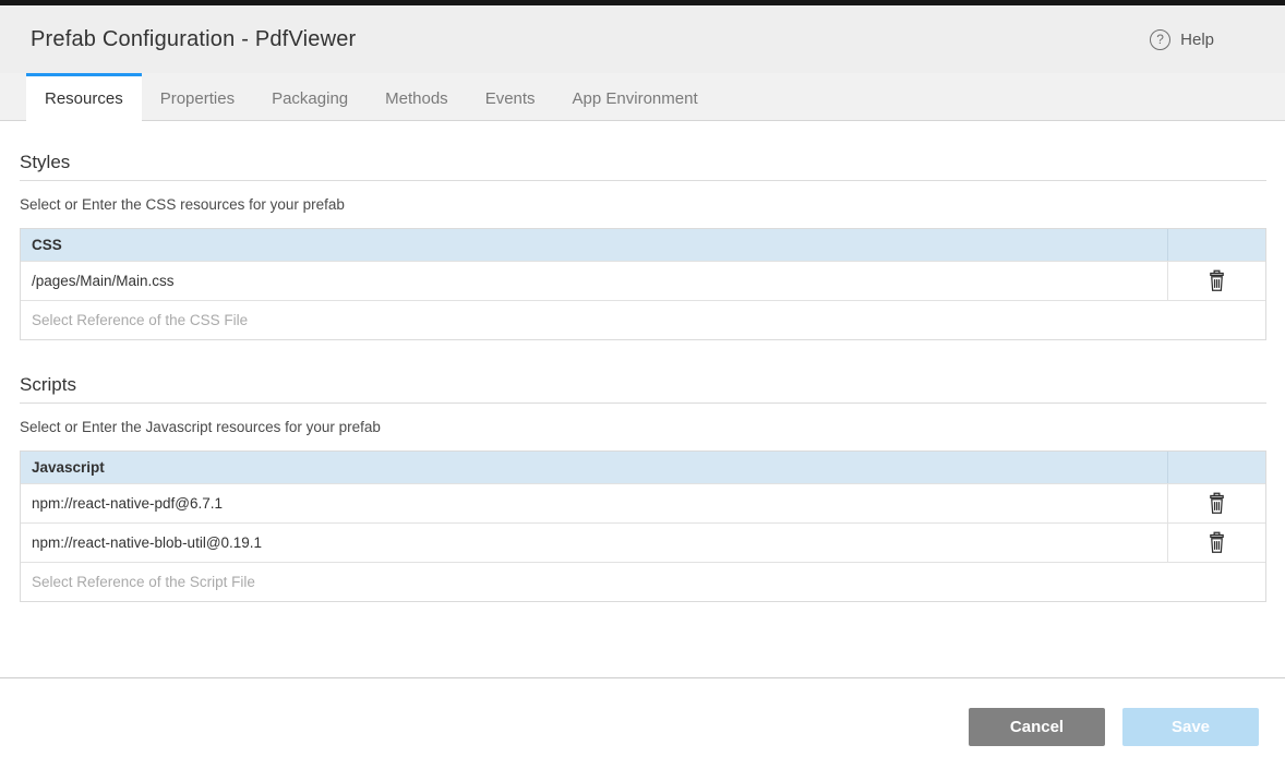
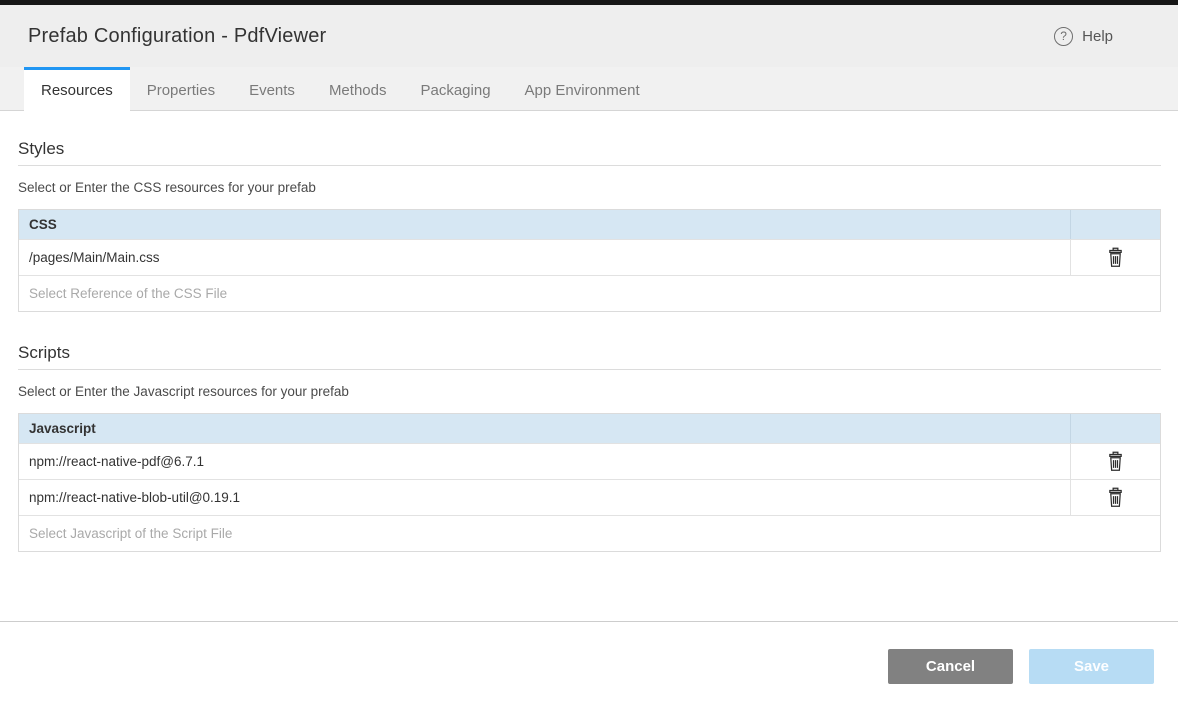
  Prefab Configuration - PdfViewer
  ?
  Help
  Resources
  Properties
- Packaging
+ Events
  Methods
- Events
+ Packaging
  App Environment
  Styles
  Select or Enter the CSS resources for your prefab
  CSS
  /pages/Main/Main.css
  Select Reference of the CSS File
  Scripts
  Select or Enter the Javascript resources for your prefab
  Javascript
  npm://react-native-pdf@6.7.1
  npm://react-native-blob-util@0.19.1
- Select Reference of the Script File
+ Select Javascript of the Script File
  Cancel
  Save
